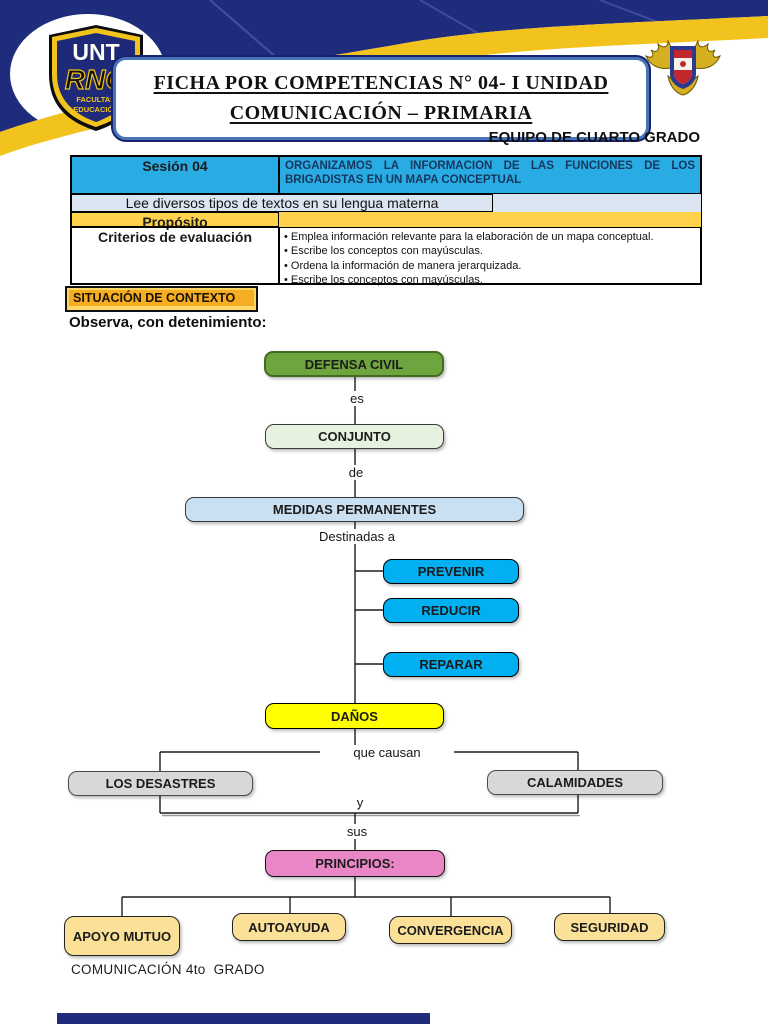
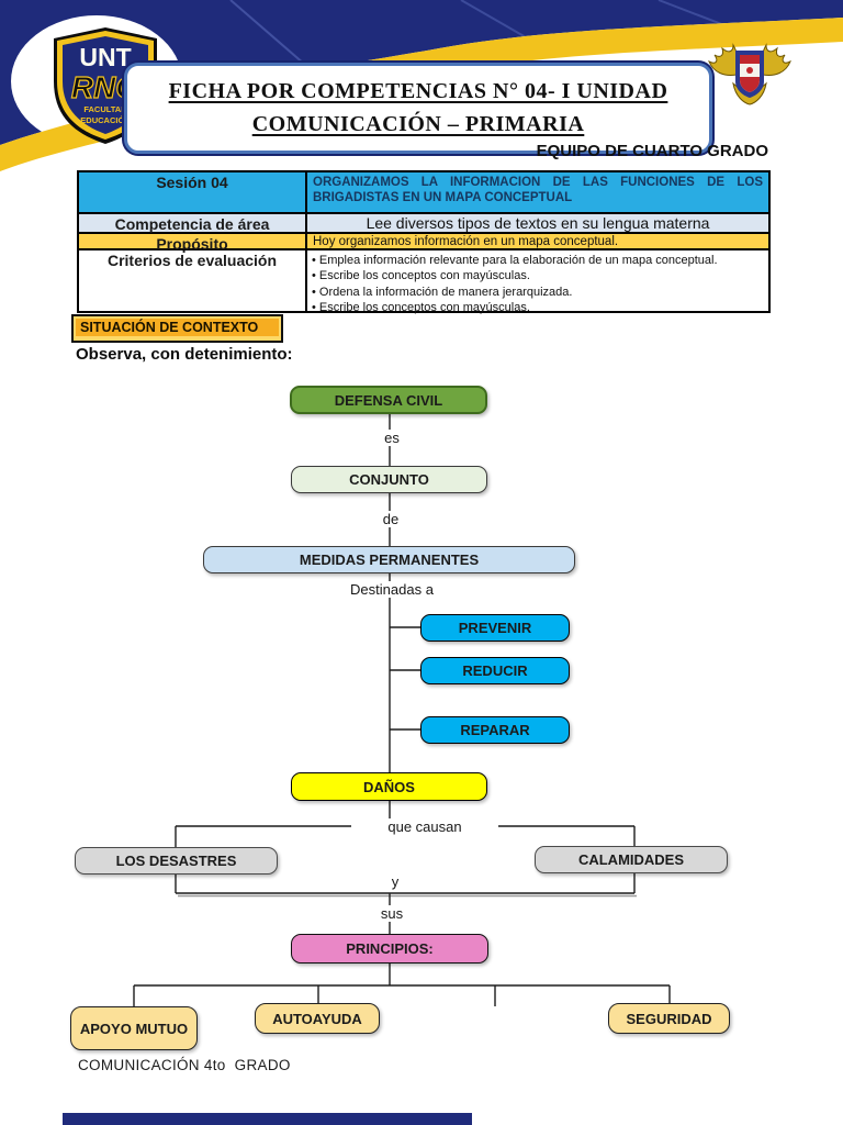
  UNT
  FACULTA
  EDUCACIÓ
  FICHA POR COMPETENCIAS N° 04- I UNIDAD
  COMUNICACIÓN – PRIMARIA
  EQUIPO DE CUARTO GRADO
  Sesión 04
  ORGANIZAMOS LA INFORMACION DE LAS FUNCIONES DE LOS BRIGADISTAS EN UN MAPA CONCEPTUAL
+ Competencia de área
  Lee diversos tipos de textos en su lengua materna
  Propósito
+ Hoy organizamos información en un mapa conceptual.
  Criterios de evaluación
  Emplea información relevante para la elaboración de un mapa conceptual.
  Escribe los conceptos con mayúsculas.
  Ordena la información de manera jerarquizada.
  Escribe los conceptos con mayúsculas.
  SITUACIÓN DE CONTEXTO
  Observa, con detenimiento:
  DEFENSA CIVIL
  es
  CONJUNTO
  de
  MEDIDAS PERMANENTES
  Destinadas a
  PREVENIR
  REDUCIR
  REPARAR
  DAÑOS
  que causan
  LOS DESASTRES
  CALAMIDADES
  y
  sus
  PRINCIPIOS:
  APOYO MUTUO
  AUTOAYUDA
- CONVERGENCIA
  SEGURIDAD
  COMUNICACIÓN 4to GRADO
